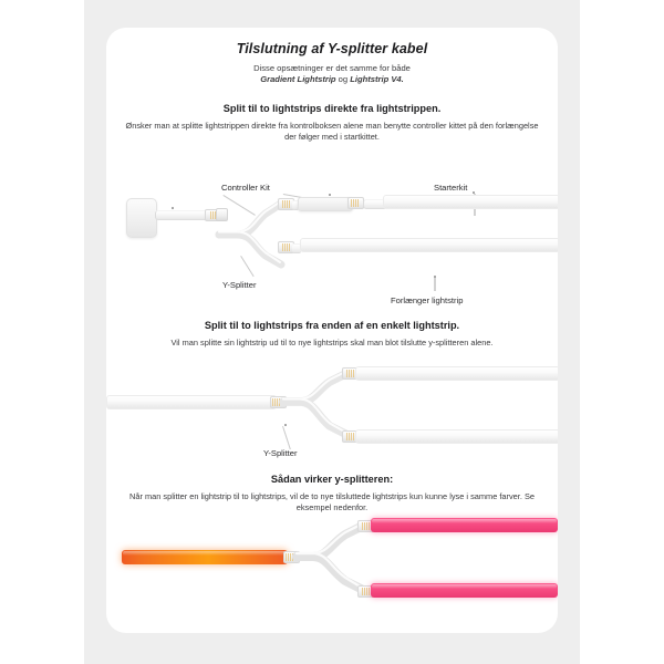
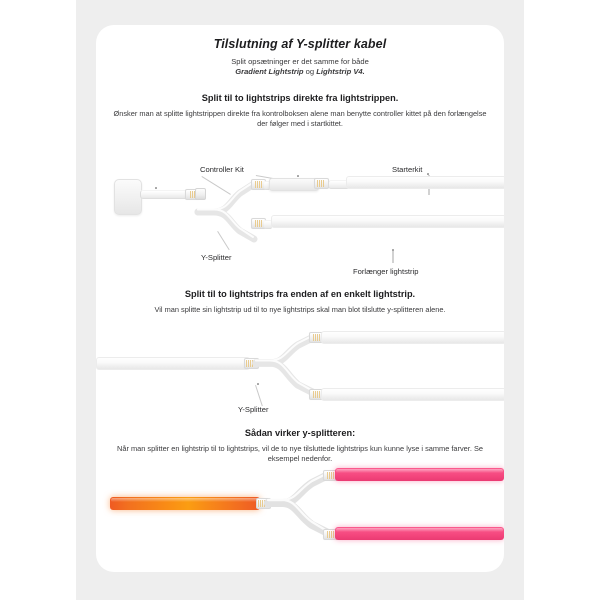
  Tilslutning af Y-splitter kabel
- Disse opsætninger er det samme for både
+ Split opsætninger er det samme for både
  Gradient Lightstrip og Lightstrip V4.
  Split til to lightstrips direkte fra lightstrippen.
  Ønsker man at splitte lightstrippen direkte fra kontrolboksen alene man benytte controller kittet på den forlængelse der følger med i startkittet.
  Controller Kit
  Starterkit
  Y-Splitter
  Forlænger lightstrip
  Split til to lightstrips fra enden af en enkelt lightstrip.
  Vil man splitte sin lightstrip ud til to nye lightstrips skal man blot tilslutte y-splitteren alene.
  Y-Splitter
  Sådan virker y-splitteren:
  Når man splitter en lightstrip til to lightstrips, vil de to nye tilsluttede lightstrips kun kunne lyse i samme farver. Se eksempel nedenfor.
